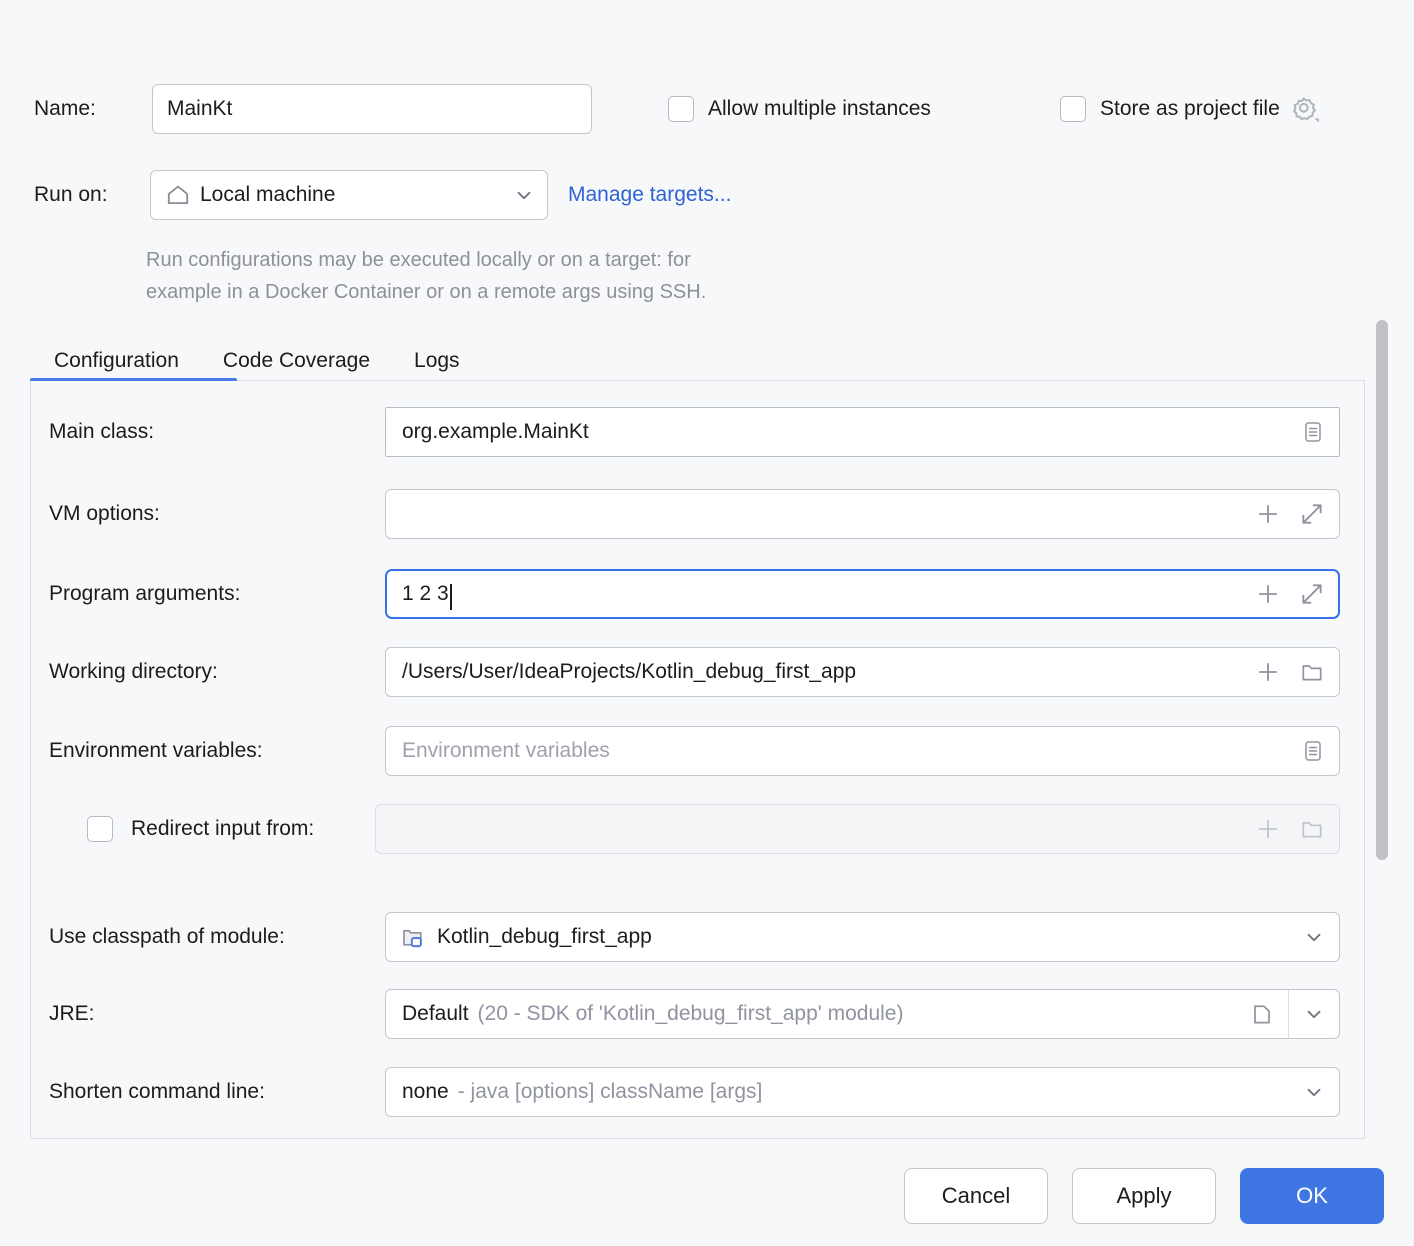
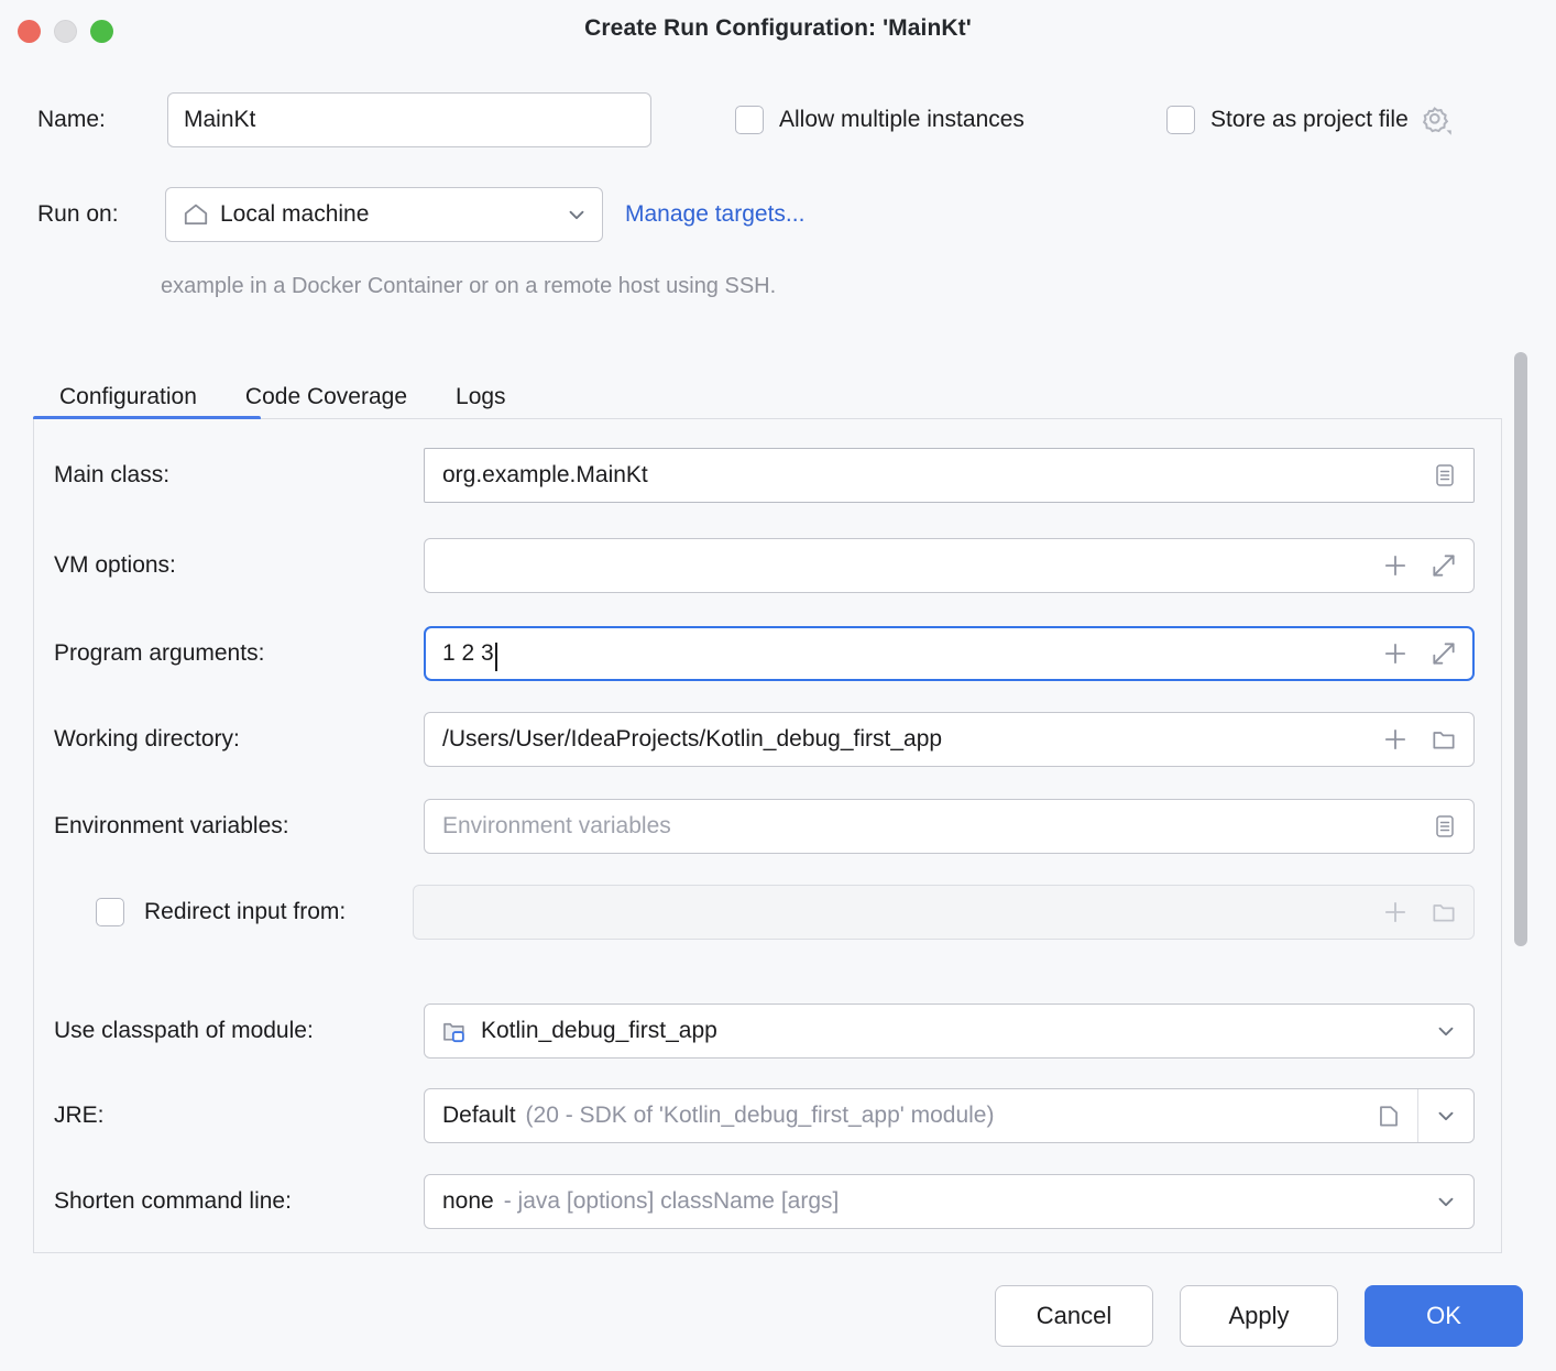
+ Create Run Configuration: 'MainKt'
  Name:
  MainKt
  Allow multiple instances
  Store as project file
  Run on:
  Local machine
  Manage targets...
- Run configurations may be executed locally or on a target: for
- example in a Docker Container or on a remote args using SSH.
+ example in a Docker Container or on a remote host using SSH.
  Configuration
  Code Coverage
  Logs
  Main class:
  org.example.MainKt
  VM options:
  Program arguments:
  1 2 3
  Working directory:
  /Users/User/IdeaProjects/Kotlin_debug_first_app
  Environment variables:
  Environment variables
  Redirect input from:
  Use classpath of module:
  Kotlin_debug_first_app
  JRE:
  Default
  (20 - SDK of 'Kotlin_debug_first_app' module)
  Shorten command line:
  none
  - java [options] className [args]
  Cancel
  Apply
  OK
